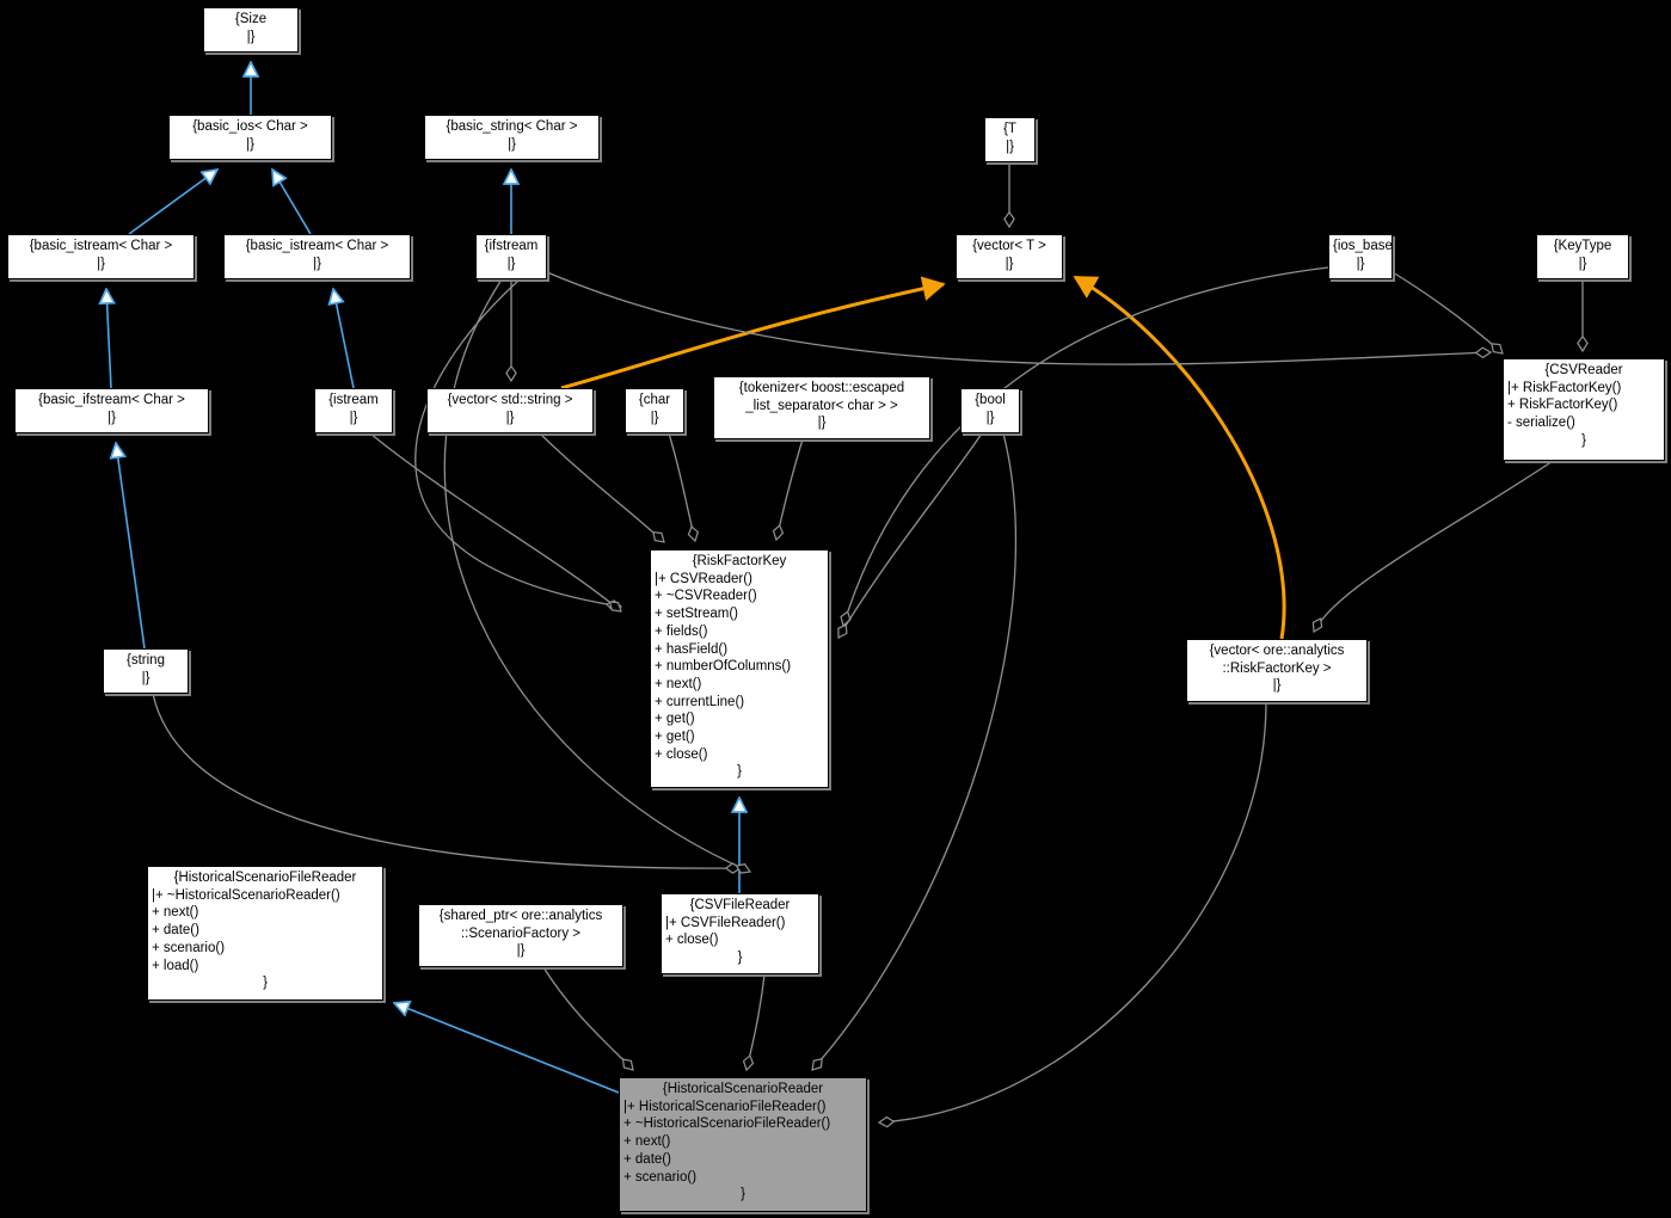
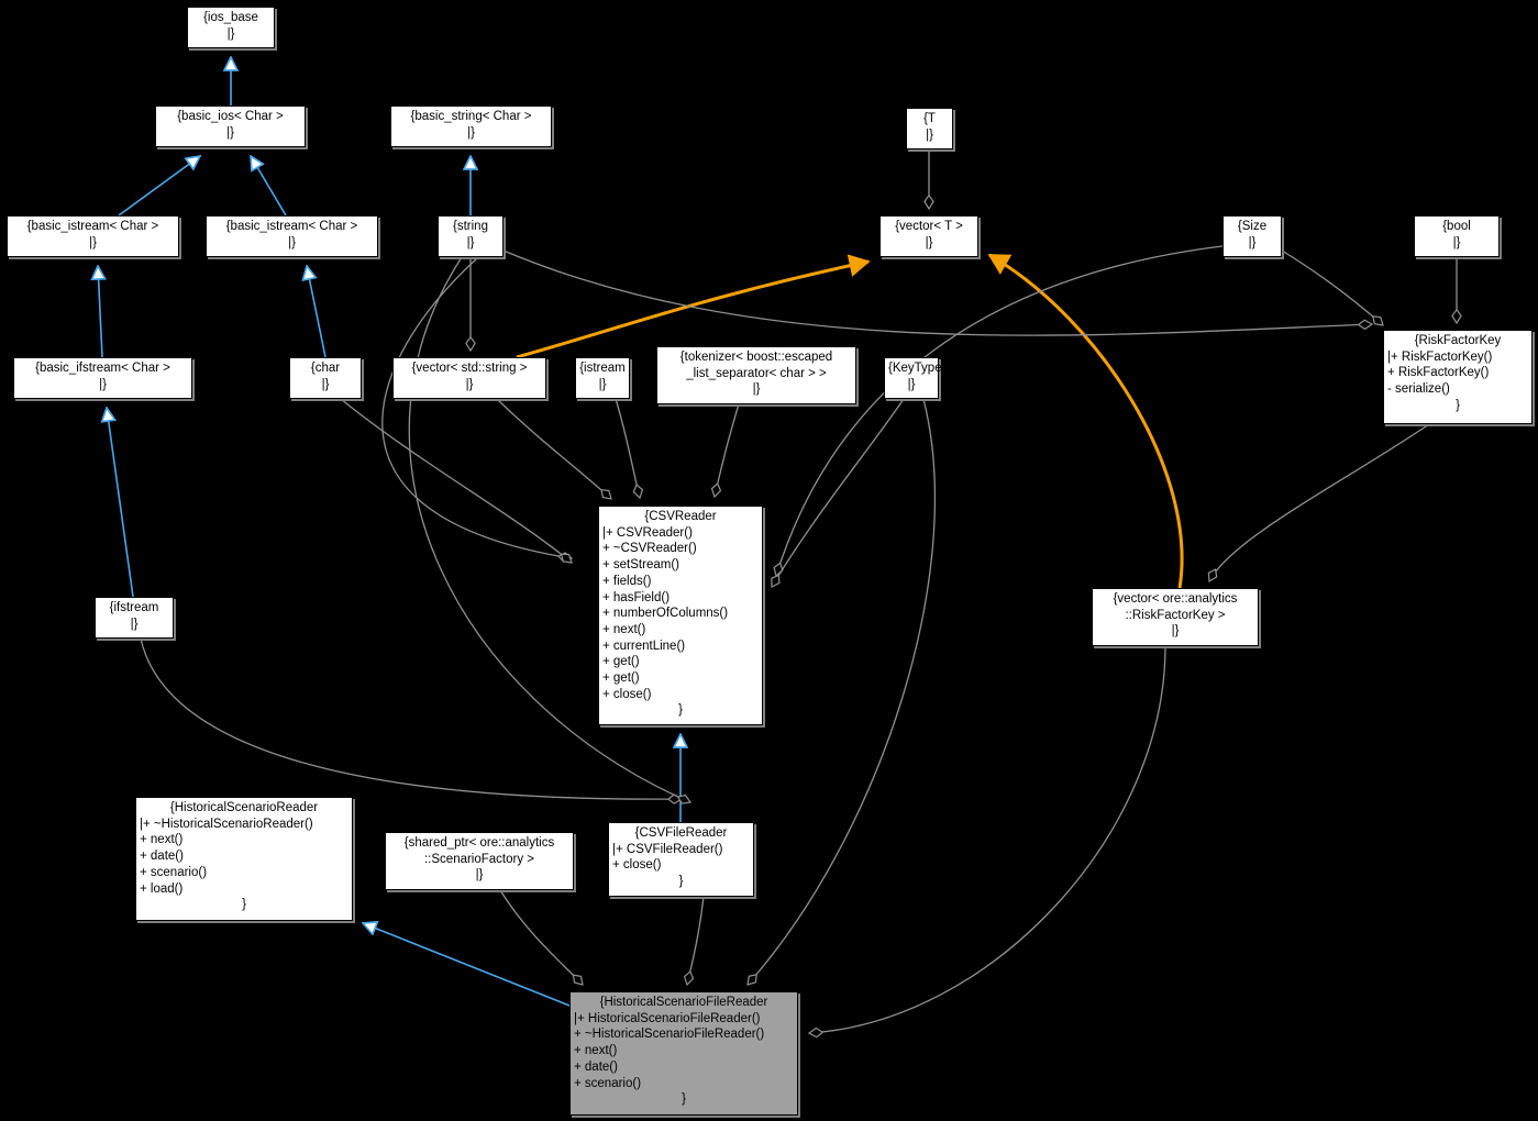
- {Size
+ {ios_base
  |}
  {basic_ios< Char >
  |}
  {basic_string< Char >
  |}
  {T
  |}
  {basic_istream< Char >
  |}
  {basic_istream< Char >
  |}
- {ifstream
+ {string
  |}
  {vector< T >
  |}
- {ios_base
+ {Size
  |}
- {KeyType
+ {bool
  |}
- {CSVReader
+ {RiskFactorKey
  |+ RiskFactorKey()
  + RiskFactorKey()
  - serialize()
  }
  {basic_ifstream< Char >
  |}
- {istream
+ {char
  |}
  {vector< std::string >
  |}
- {char
+ {istream
  |}
  {tokenizer< boost::escaped
  _list_separator< char > >
  |}
- {bool
+ {KeyType
  |}
- {RiskFactorKey
+ {CSVReader
  |+ CSVReader()
  + ~CSVReader()
  + setStream()
  + fields()
  + hasField()
  + numberOfColumns()
  + next()
  + currentLine()
  + get()
  + get()
  + close()
  }
  {vector< ore::analytics
  ::RiskFactorKey >
  |}
- {string
+ {ifstream
  |}
- {HistoricalScenarioFileReader
+ {HistoricalScenarioReader
  |+ ~HistoricalScenarioReader()
  + next()
  + date()
  + scenario()
  + load()
  }
  {shared_ptr< ore::analytics
  ::ScenarioFactory >
  |}
  {CSVFileReader
  |+ CSVFileReader()
  + close()
  }
- {HistoricalScenarioReader
+ {HistoricalScenarioFileReader
  |+ HistoricalScenarioFileReader()
  + ~HistoricalScenarioFileReader()
  + next()
  + date()
  + scenario()
  }
